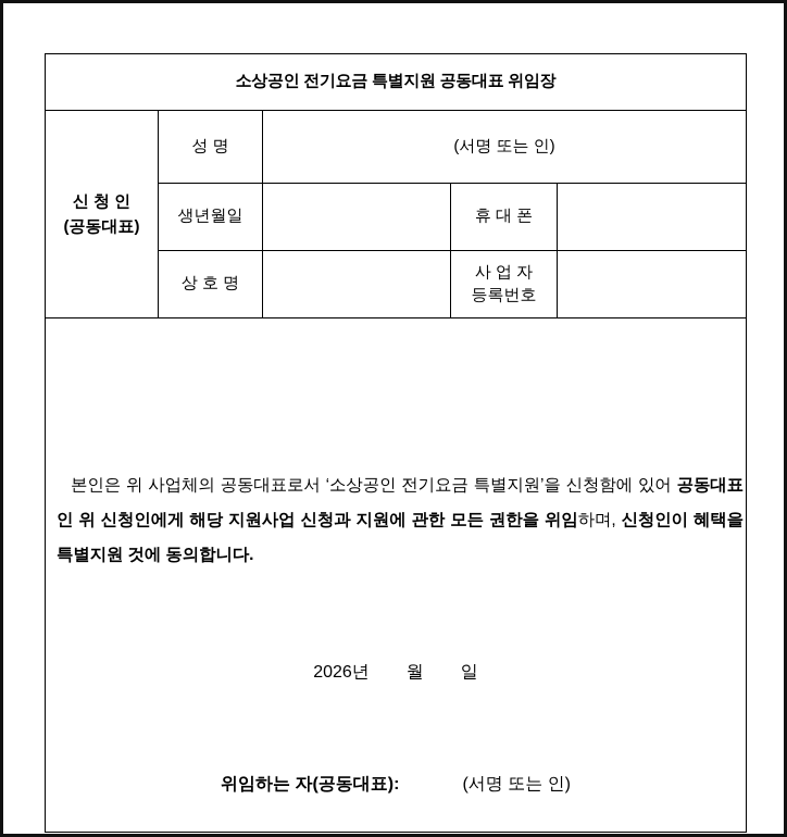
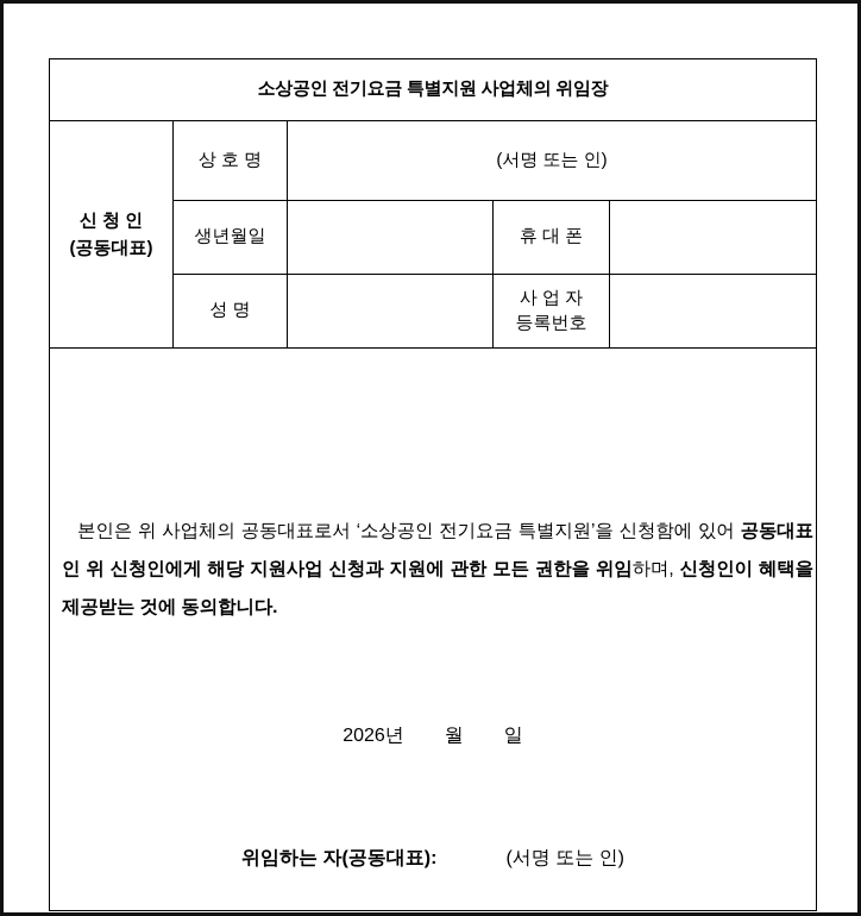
- 소상공인 전기요금 특별지원 공동대표 위임장
+ 소상공인 전기요금 특별지원 사업체의 위임장
- 신 청 인 (공동대표)	성 명	(서명 또는 인)
+ 신 청 인 (공동대표)	상 호 명	(서명 또는 인)
  생년월일		휴 대 폰
- 상 호 명		사 업 자 등록번호
+ 성 명		사 업 자 등록번호
- 본인은 위 사업체의 공동대표로서 ‘소상공인 전기요금 특별지원’을 신청함에 있어 공동대표인 위 신청인에게 해당 지원사업 신청과 지원에 관한 모든 권한을 위임하며, 신청인이 혜택을 특별지원 것에 동의합니다. 2026년 월 일 위임하는 자(공동대표): (서명 또는 인)
+ 본인은 위 사업체의 공동대표로서 ‘소상공인 전기요금 특별지원’을 신청함에 있어 공동대표인 위 신청인에게 해당 지원사업 신청과 지원에 관한 모든 권한을 위임하며, 신청인이 혜택을 제공받는 것에 동의합니다. 2026년 월 일 위임하는 자(공동대표): (서명 또는 인)
